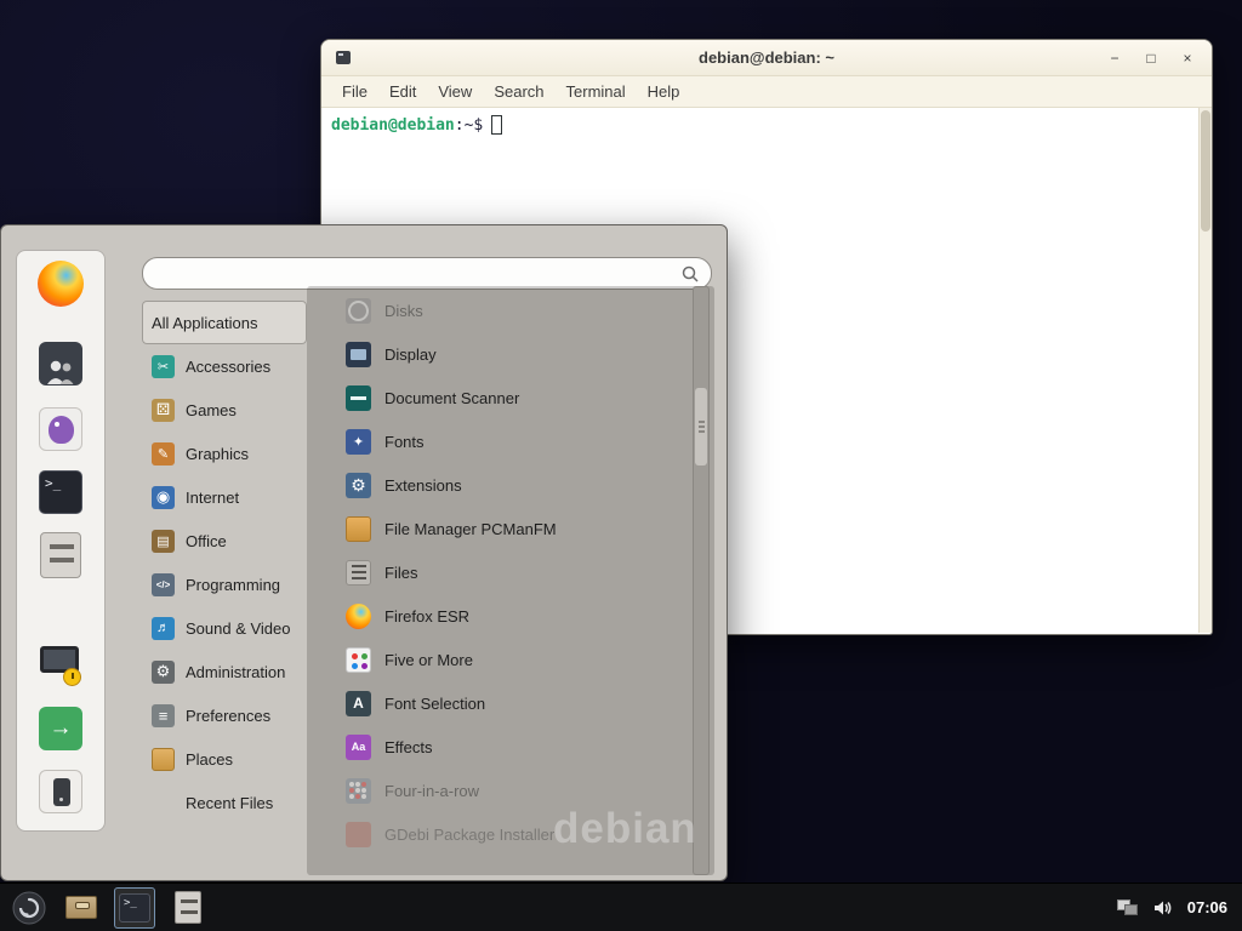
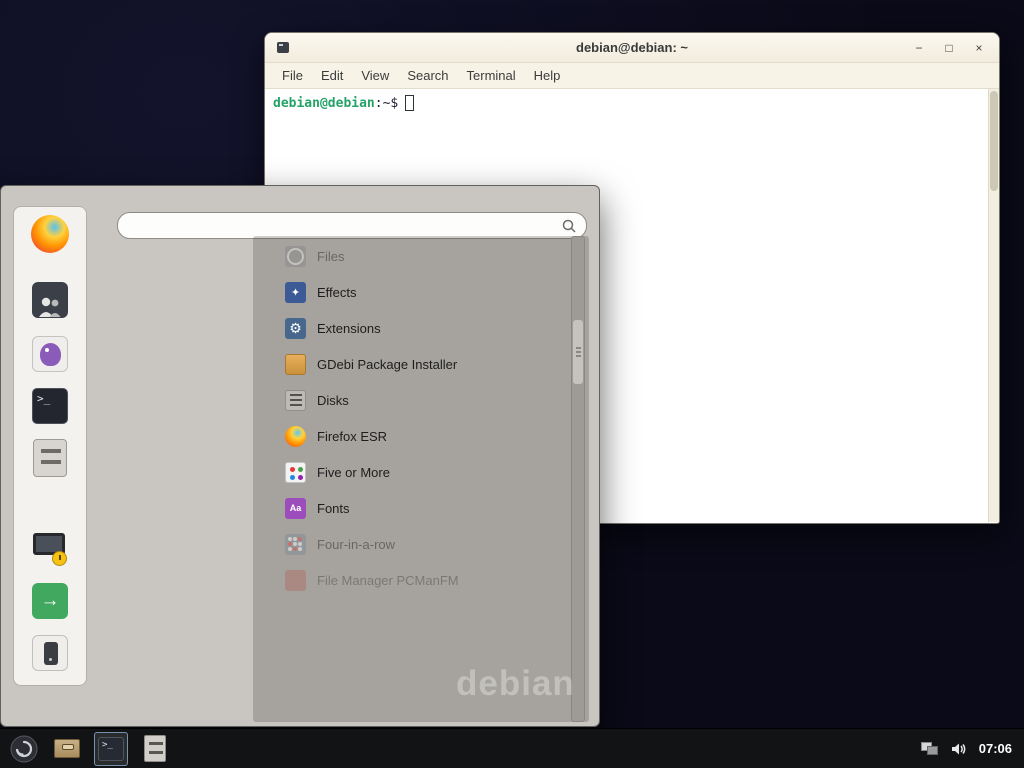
  debian@debian: ~
  −
  □
  ×
  File
  Edit
  View
  Search
  Terminal
  Help
  debian@debian
  :~$
- All Applications
- Accessories
- Games
- Graphics
- Internet
- Office
- Programming
- Sound & Video
- Administration
- Preferences
- Places
- Recent Files
- Disks
+ Files
- Display
- Document Scanner
- Fonts
+ Effects
  Extensions
- File Manager PCManFM
+ GDebi Package Installer
- Files
+ Disks
  Firefox ESR
  Five or More
- Font Selection
- Effects
+ Fonts
  Four-in-a-row
- GDebi Package Installer
+ File Manager PCManFM
  debian
  07:06
